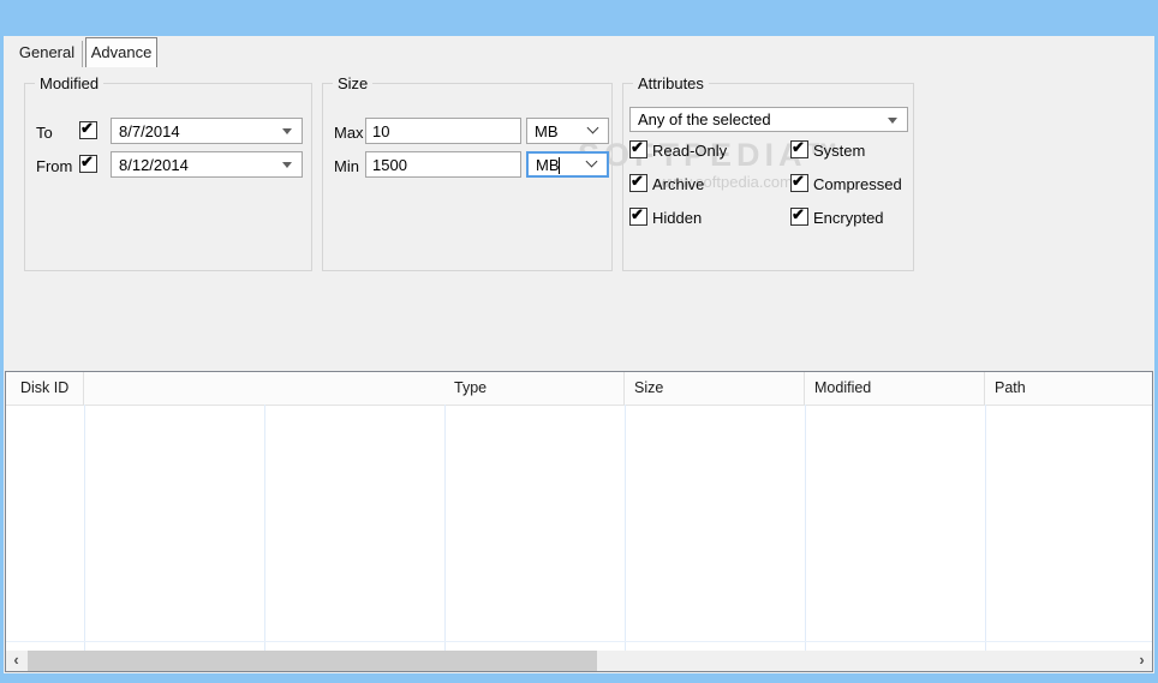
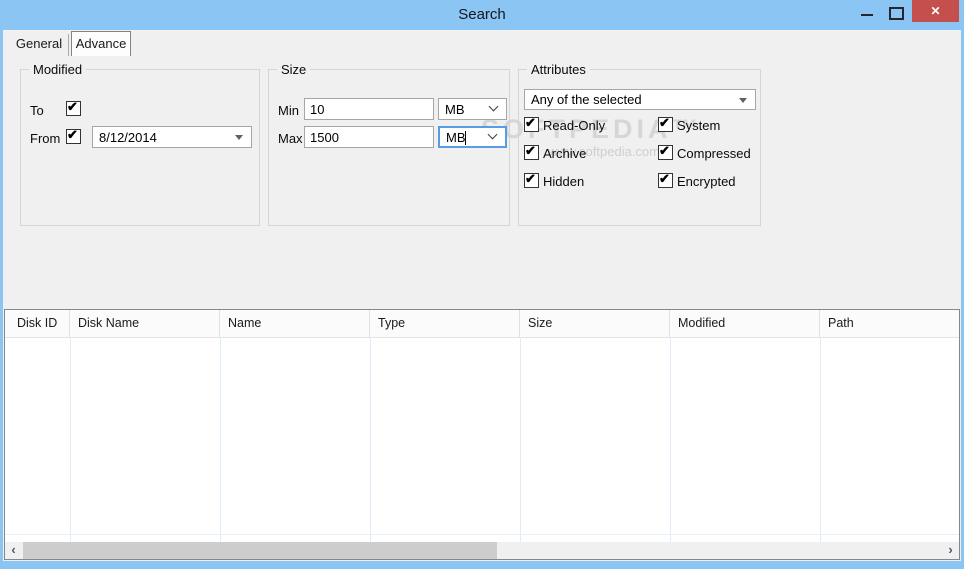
+ Search
+ ✕
  General
  Advance
  OTPEDI™
  www.softpedia.com
  Modified
  To
- 8/7/2014
  From
  8/12/2014
  Size
- Max
+ Min
  10
  MB
- Min
+ Max
  1500
  MB
  Attributes
  Any of the selected
  Read-Only
  System
  Archive
  Compressed
  Hidden
  Encrypted
  Disk ID
+ Disk Name
+ Name
  Type
  Size
  Modified
  Path
  ‹
  ›
